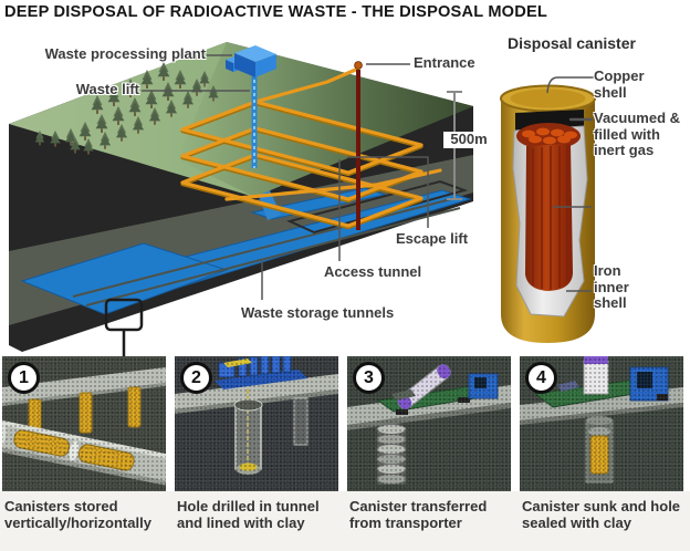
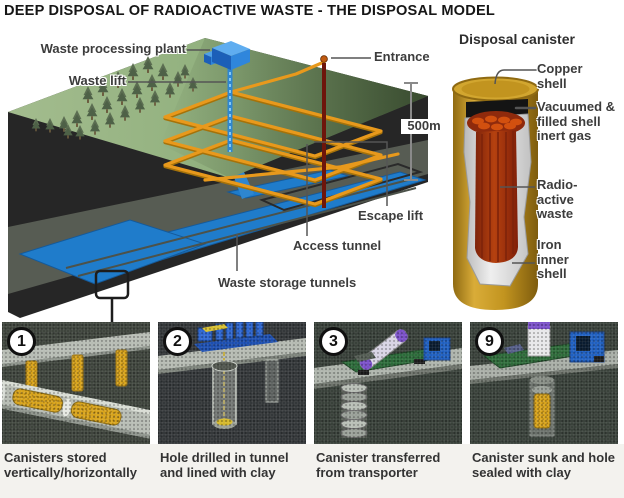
  DEEP DISPOSAL OF RADIOACTIVE WASTE - THE DISPOSAL MODEL
  Waste processing plant
  Waste lift
  Entrance
  500m
  Escape lift
  Access tunnel
  Waste storage tunnels
  Disposal canister
  Copper shell
- Vacuumed & filled with inert gas
+ Vacuumed & filled shell inert gas
+ Radio-active waste
  Iron inner shell
  1
  2
  3
- 4
+ 9
  Canisters stored vertically/horizontally
  Hole drilled in tunnel and lined with clay
  Canister transferred from transporter
  Canister sunk and hole sealed with clay
